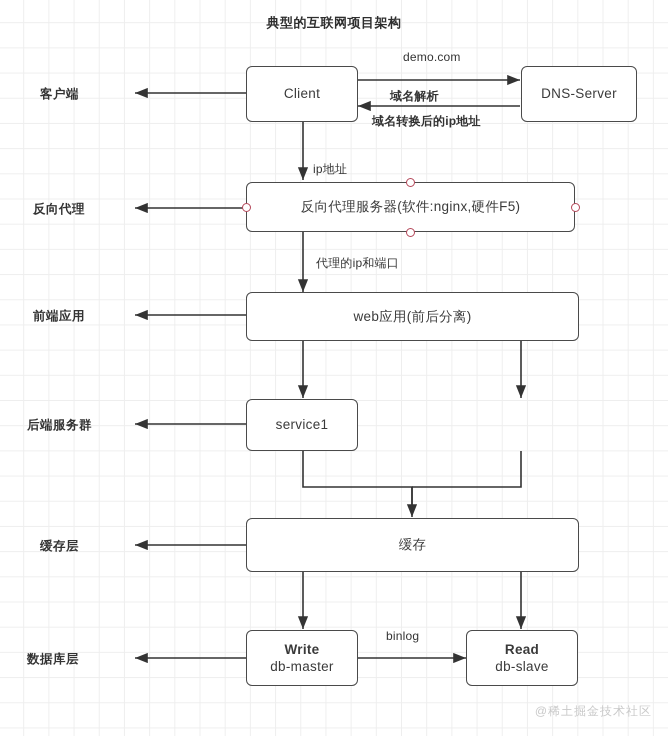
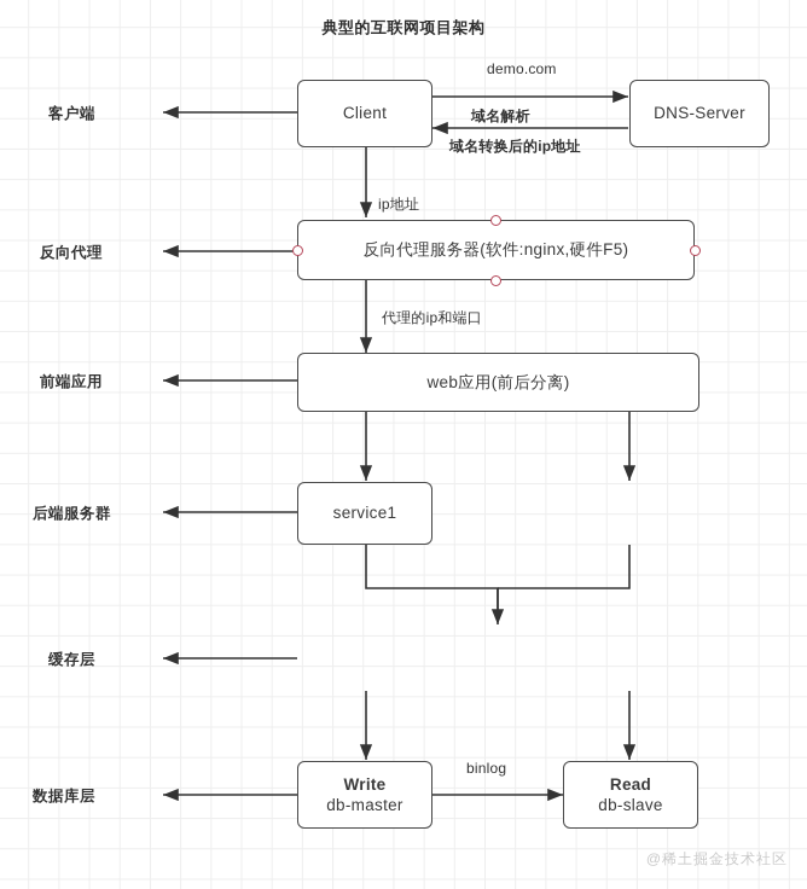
  典型的互联网项目架构
  客户端
  反向代理
  前端应用
  后端服务群
  缓存层
  数据库层
  Client
  DNS-Server
  反向代理服务器(软件:nginx,硬件F5)
  web应用(前后分离)
  service1
- 缓存
  Write
  db-master
  Read
  db-slave
  demo.com
  域名解析
  域名转换后的ip地址
  ip地址
  代理的ip和端口
  binlog
  @稀土掘金技术社区
